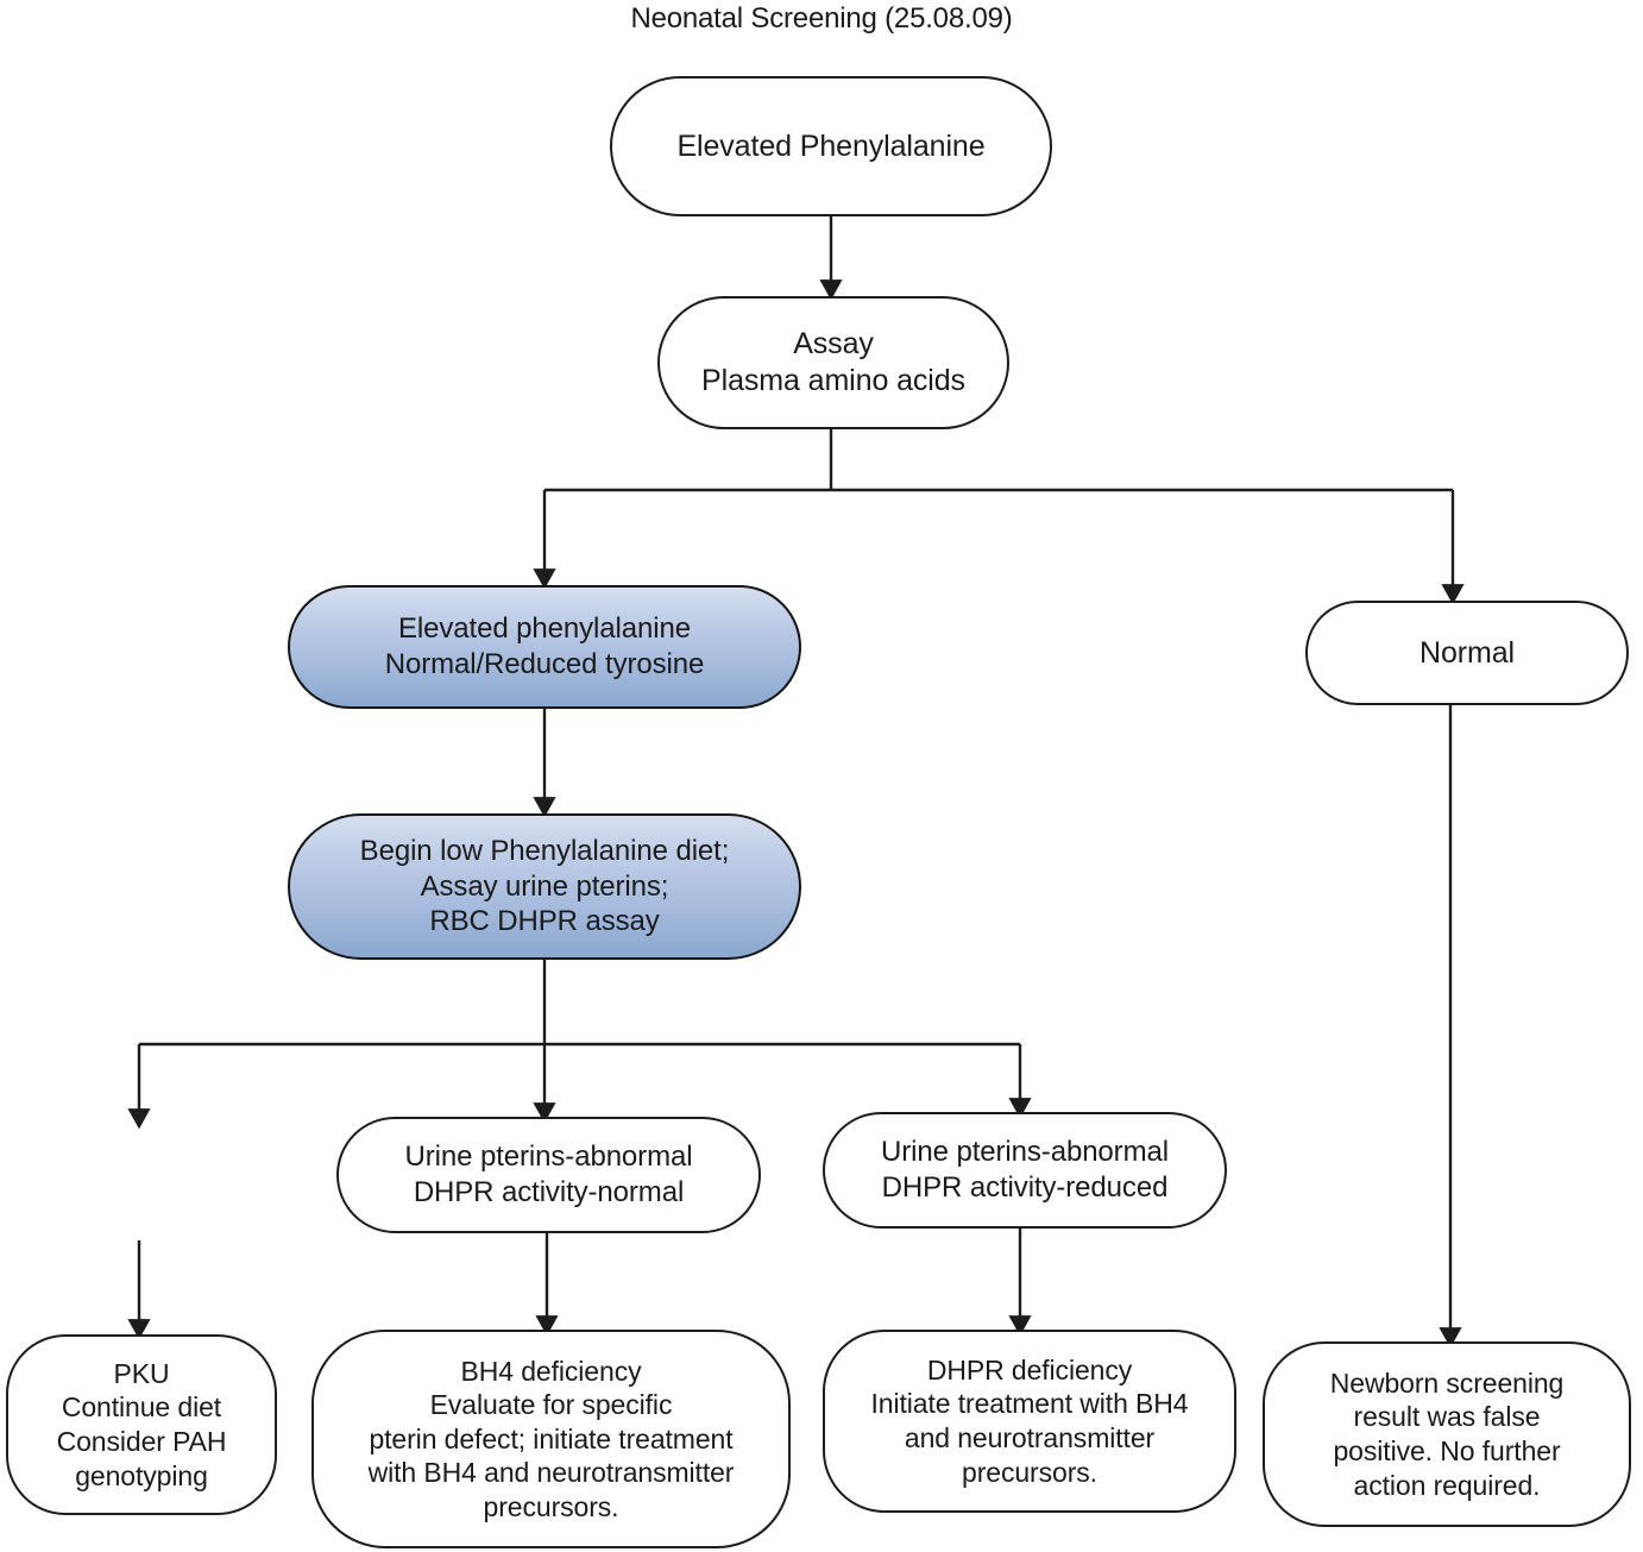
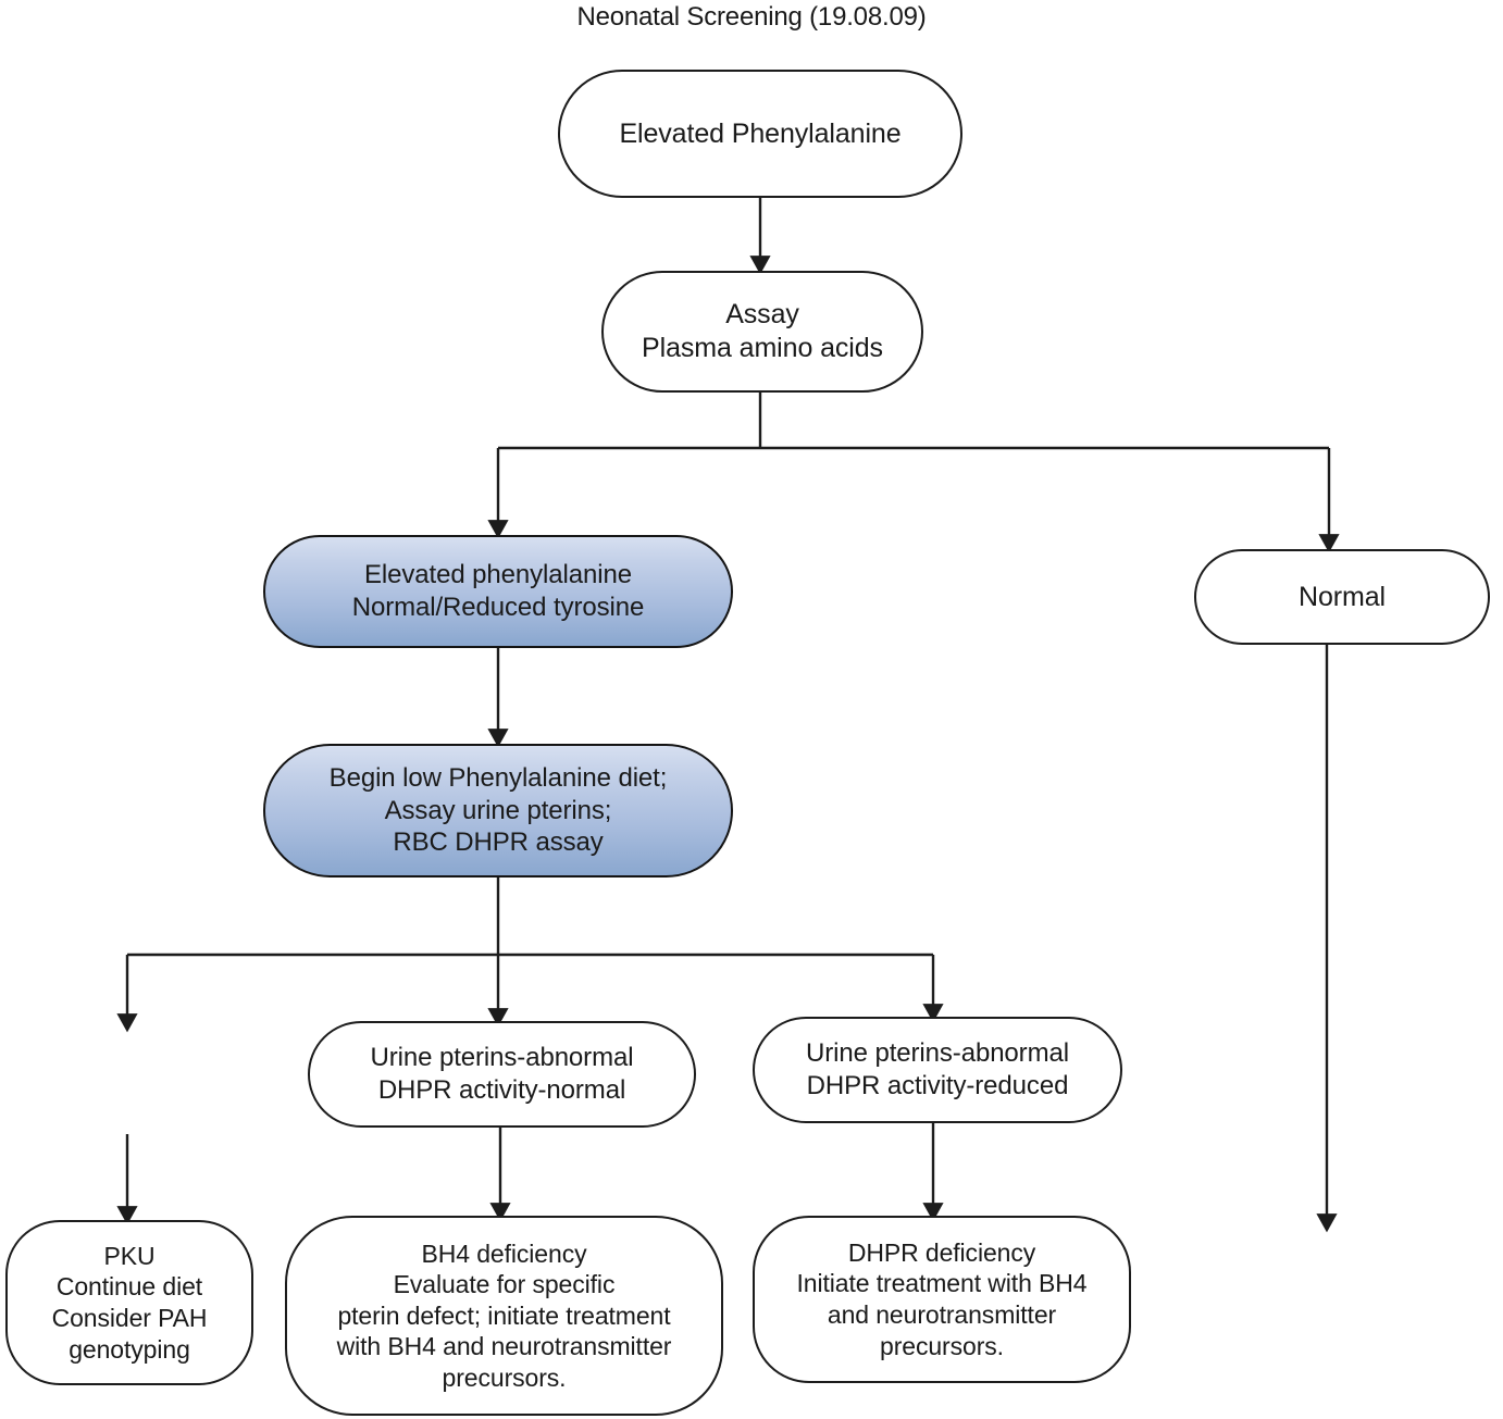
- Neonatal Screening (25.08.09)
+ Neonatal Screening (19.08.09)
  Elevated Phenylalanine
  Assay
  Plasma amino acids
  Elevated phenylalanine
  Normal/Reduced tyrosine
  Normal
  Begin low Phenylalanine diet;
  Assay urine pterins;
  RBC DHPR assay
  Urine pterins-abnormal
  DHPR activity-normal
  Urine pterins-abnormal
  DHPR activity-reduced
  PKU
  Continue diet
  Consider PAH
  genotyping
  BH4 deficiency
  Evaluate for specific
  pterin defect; initiate treatment
  with BH4 and neurotransmitter
  precursors.
  DHPR deficiency
  Initiate treatment with BH4
  and neurotransmitter
  precursors.
- Newborn screening
- result was false
- positive. No further
- action required.
